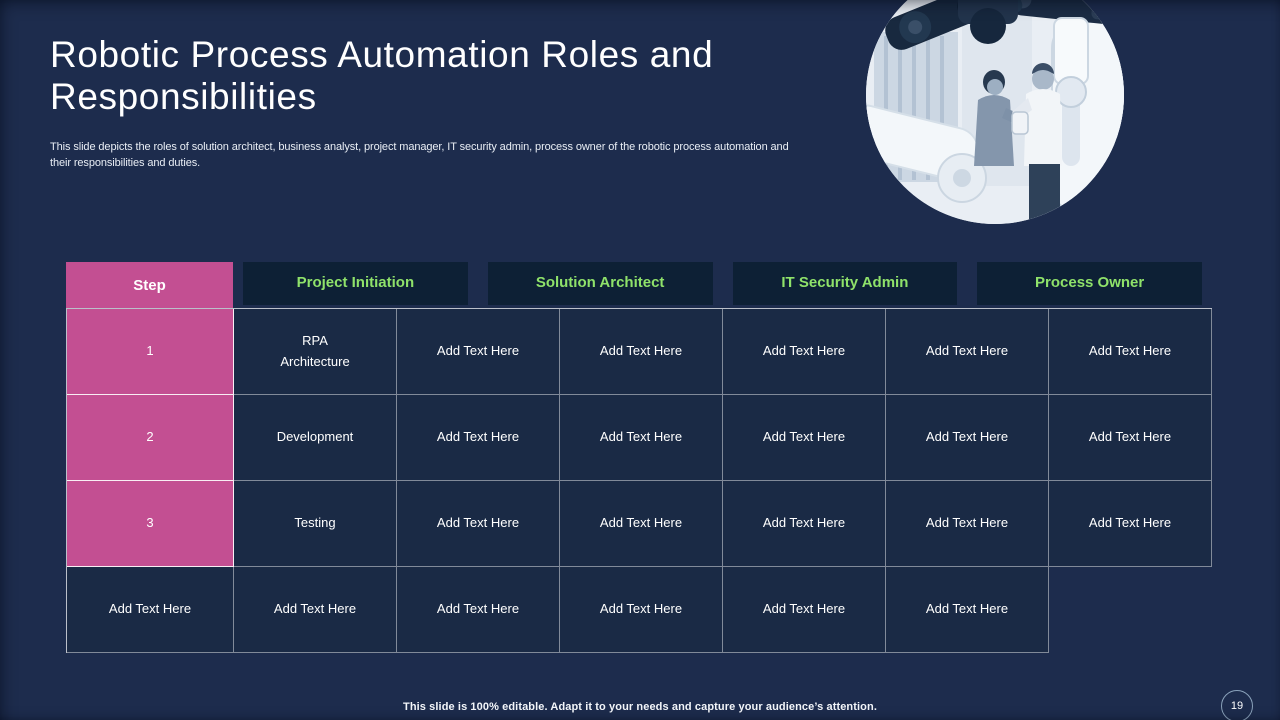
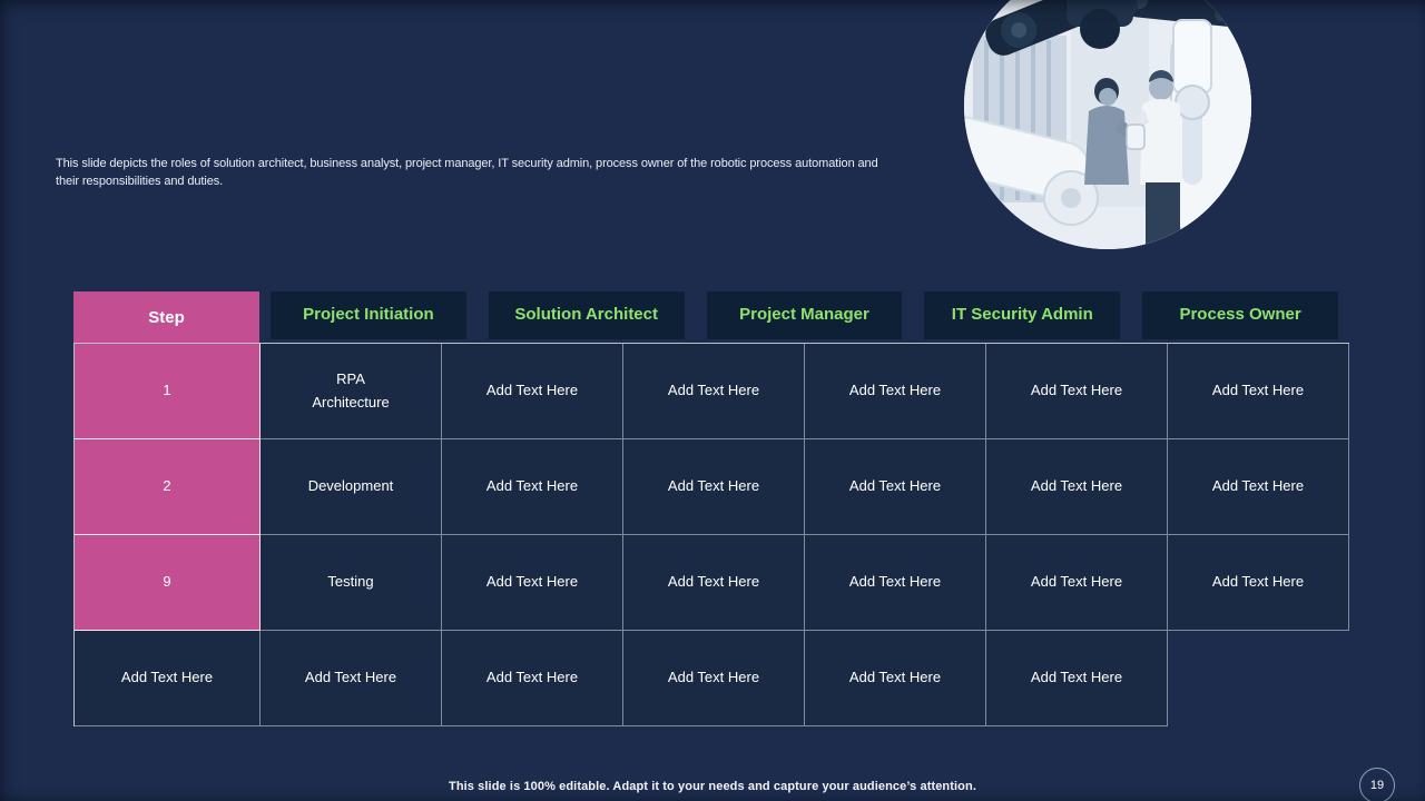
- Robotic Process Automation Roles and Responsibilities
  This slide depicts the roles of solution architect, business analyst, project manager, IT security admin, process owner of the robotic process automation and their responsibilities and duties.
  Step
  Project Initiation
  Solution Architect
+ Project Manager
  IT Security Admin
  Process Owner
  1
  RPA Architecture
  Add Text Here
  Add Text Here
  Add Text Here
  Add Text Here
  Add Text Here
  2
  Development
  Add Text Here
  Add Text Here
  Add Text Here
  Add Text Here
  Add Text Here
- 3
+ 9
  Testing
  Add Text Here
  Add Text Here
  Add Text Here
  Add Text Here
  Add Text Here
  Add Text Here
  Add Text Here
  Add Text Here
  Add Text Here
  Add Text Here
  Add Text Here
  This slide is 100% editable. Adapt it to your needs and capture your audience’s attention.
  19
